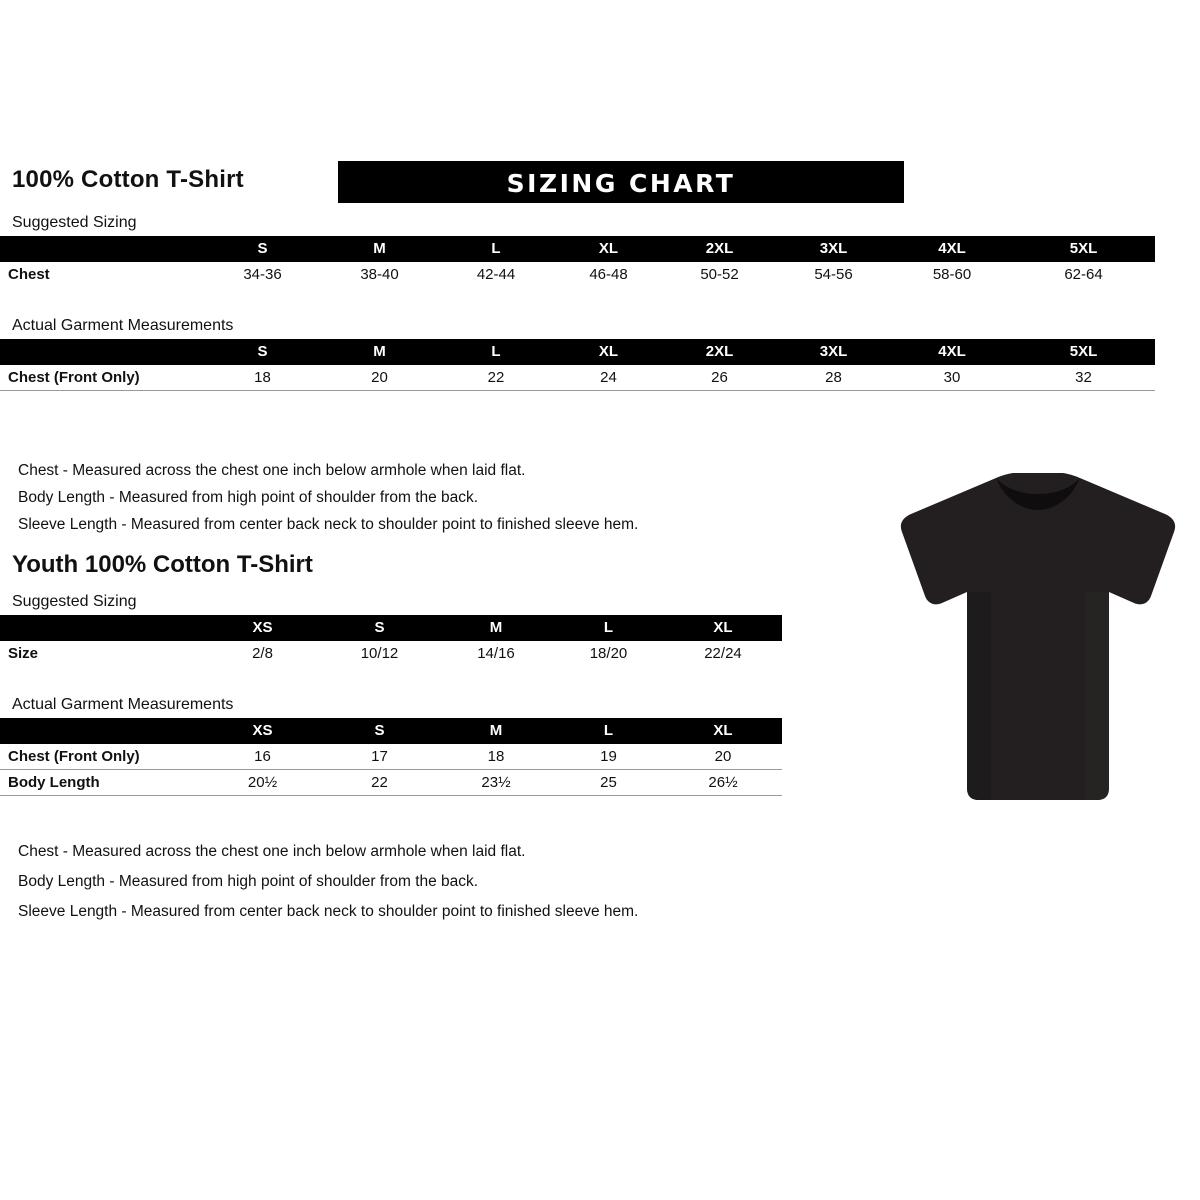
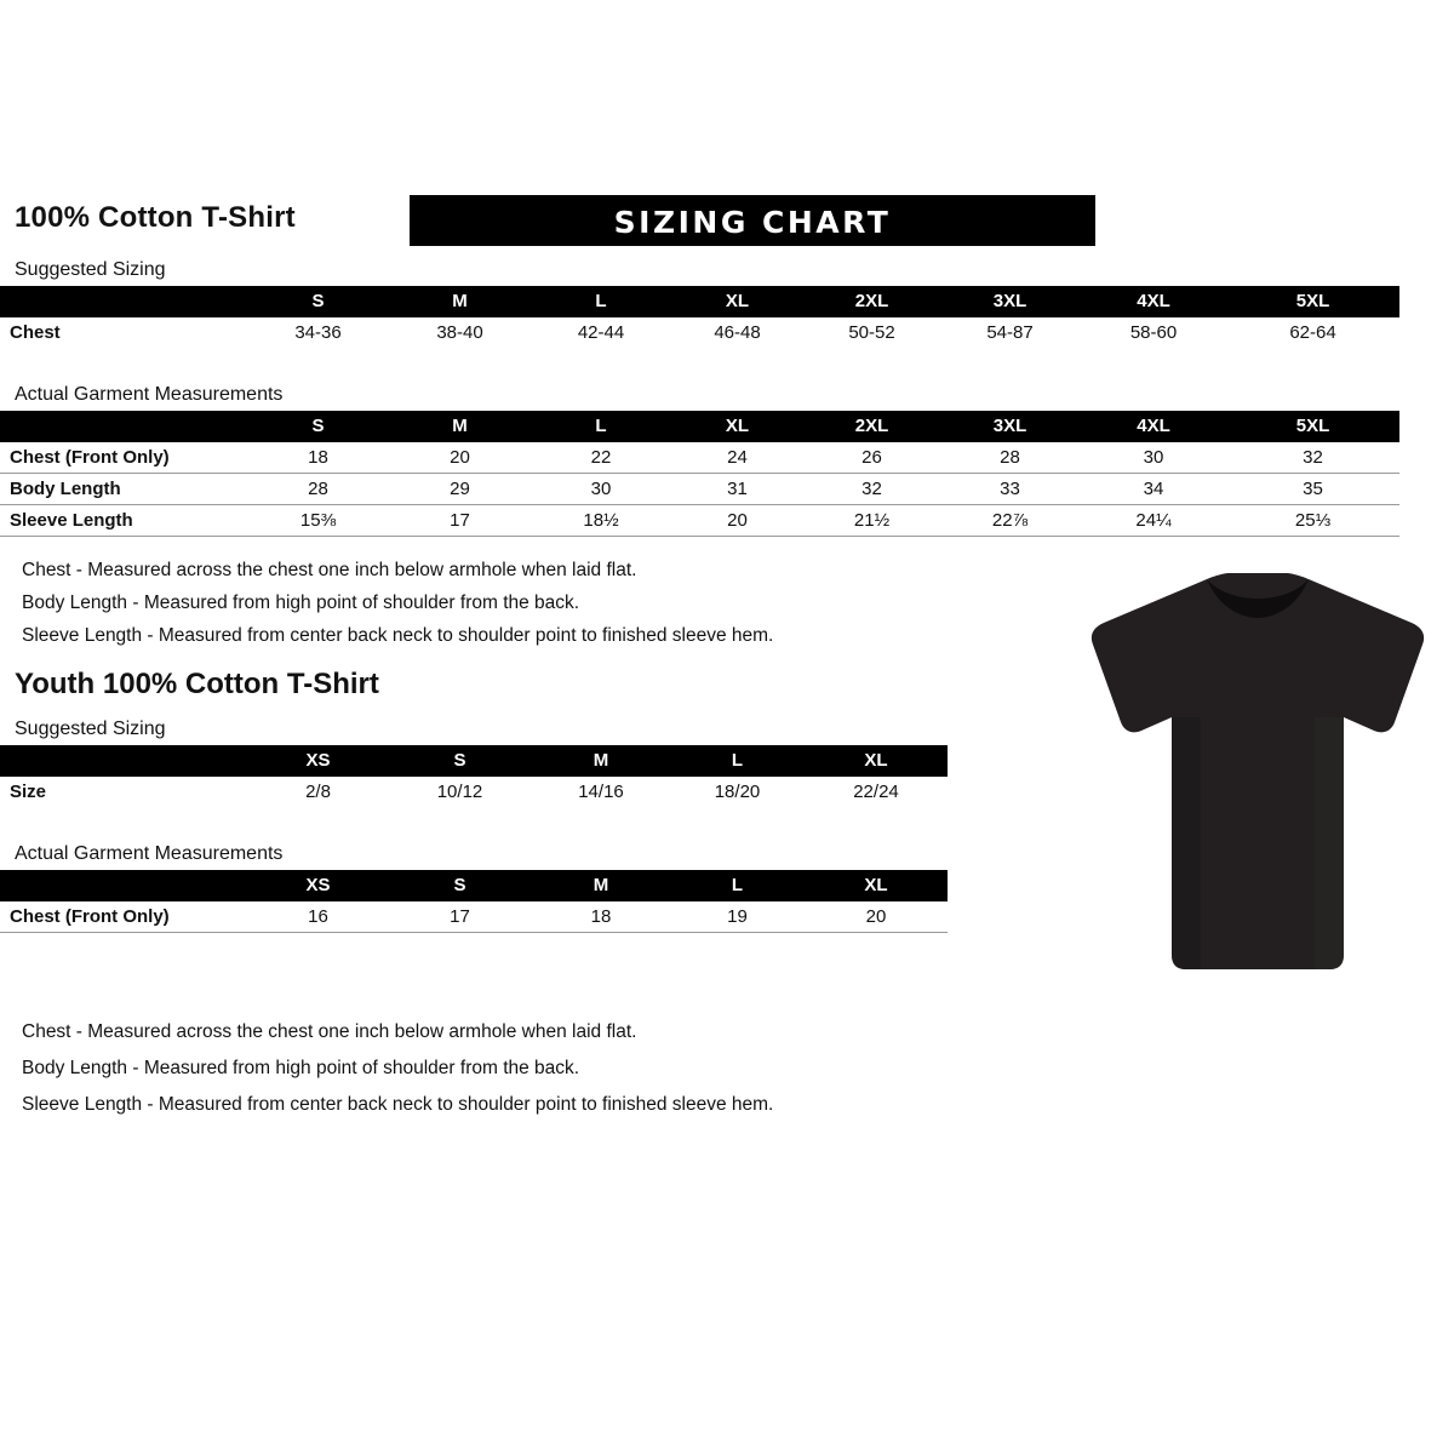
  100% Cotton T-Shirt
  SIZING CHART
  Suggested Sizing
  	S	M	L	XL	2XL	3XL	4XL	5XL
- Chest	34-36	38-40	42-44	46-48	50-52	54-56	58-60	62-64
+ Chest	34-36	38-40	42-44	46-48	50-52	54-87	58-60	62-64
  Actual Garment Measurements
  	S	M	L	XL	2XL	3XL	4XL	5XL
  Chest (Front Only)	18	20	22	24	26	28	30	32
+ Body Length	28	29	30	31	32	33	34	35
+ Sleeve Length	15⅜	17	18½	20	21½	22⅞	24¼	25⅓
  Chest - Measured across the chest one inch below armhole when laid flat.
  Body Length - Measured from high point of shoulder from the back.
  Sleeve Length - Measured from center back neck to shoulder point to finished sleeve hem.
  Youth 100% Cotton T-Shirt
  Suggested Sizing
  	XS	S	M	L	XL
  Size	2/8	10/12	14/16	18/20	22/24
  Actual Garment Measurements
  	XS	S	M	L	XL
  Chest (Front Only)	16	17	18	19	20
- Body Length	20½	22	23½	25	26½
  Chest - Measured across the chest one inch below armhole when laid flat.
  Body Length - Measured from high point of shoulder from the back.
  Sleeve Length - Measured from center back neck to shoulder point to finished sleeve hem.
